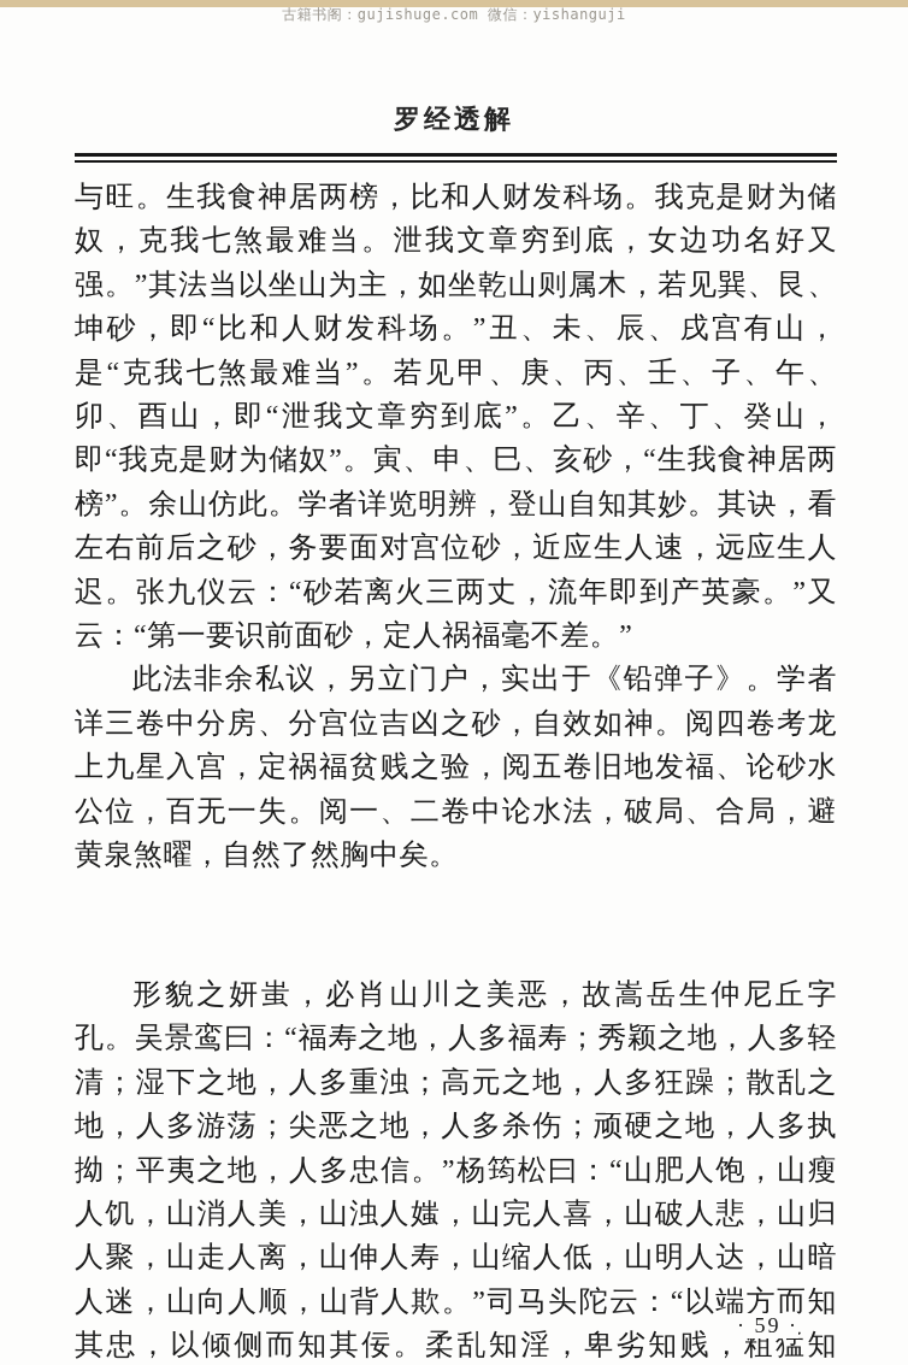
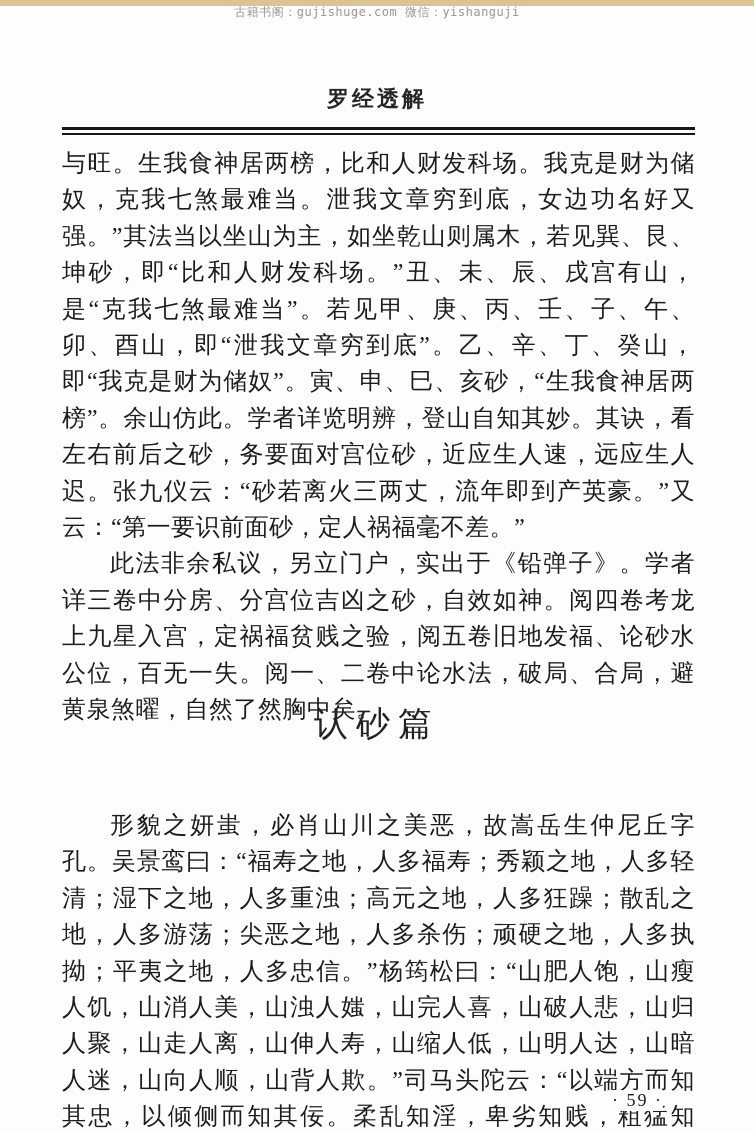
  古籍书阁：gujishuge.com 微信：yishanguji
  罗经透解
  与旺。生我食神居两榜，比和人财发科场。我克是财为储奴，克我七煞最难当。泄我文章穷到底，女边功名好又强。”其法当以坐山为主，如坐乾山则属木，若见巽、艮、坤砂，即“比和人财发科场。”丑、未、辰、戌宫有山，是“克我七煞最难当”。若见甲、庚、丙、壬、子、午、卯、酉山，即“泄我文章穷到底”。乙、辛、丁、癸山，即“我克是财为储奴”。寅、申、巳、亥砂，“生我食神居两榜”。余山仿此。学者详览明辨，登山自知其妙。其诀，看左右前后之砂，务要面对宫位砂，近应生人速，远应生人迟。张九仪云：“砂若离火三两丈，流年即到产英豪。”又云：“第一要识前面砂，定人祸福毫不差。”
  此法非余私议，另立门户，实出于《铅弹子》。学者详三卷中分房、分宫位吉凶之砂，自效如神。阅四卷考龙上九星入宫，定祸福贫贱之验，阅五卷旧地发福、论砂水公位，百无一失。阅一、二卷中论水法，破局、合局，避黄泉煞曜，自然了然胸中矣。
+ 认砂篇
  形貌之妍蚩，必肖山川之美恶，故嵩岳生仲尼丘字孔。吴景鸾曰：“福寿之地，人多福寿；秀颖之地，人多轻清；湿下之地，人多重浊；高元之地，人多狂躁；散乱之地，人多游荡；尖恶之地，人多杀伤；顽硬之地，人多执拗；平夷之地，人多忠信。”杨筠松曰：“山肥人饱，山瘦人饥，山消人美，山浊人媸，山完人喜，山破人悲，山归人聚，山走人离，山伸人寿，山缩人低，山明人达，山暗人迷，山向人顺，山背人欺。”司马头陀云：“以端方而知其忠，以倾侧而知其佞。柔乱知淫，卑劣知贱，粗猛知
  · 59 ·
